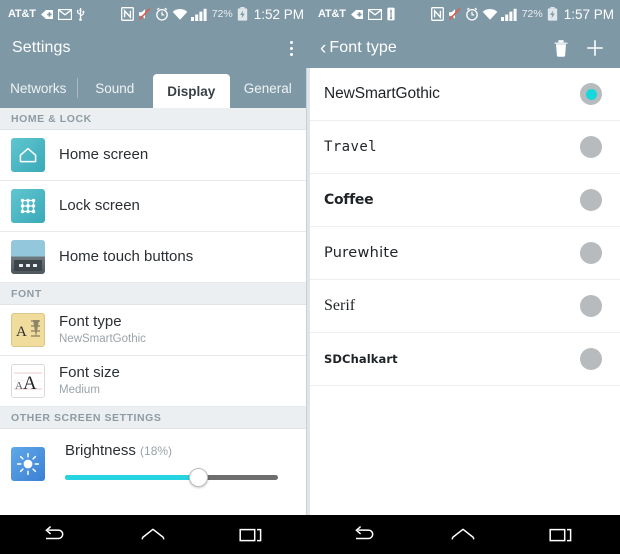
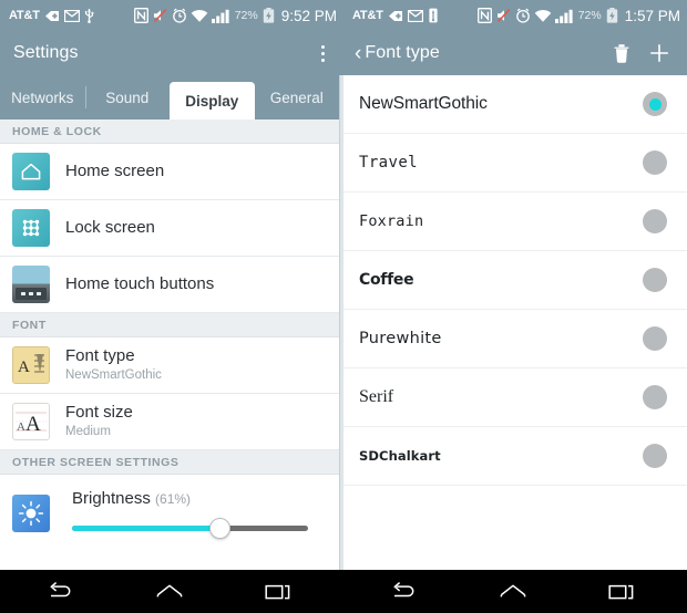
  AT&T
  72%
- 1:52 PM
+ 9:52 PM
  AT&T
  72%
  1:57 PM
  Settings
  ‹
  Font type
  Networks
  Sound
  Display
  General
  HOME & LOCK
  Home screen
  Lock screen
  Home touch buttons
  FONT
  A
  Font type
  NewSmartGothic
  A
  A
  Font size
  Medium
  OTHER SCREEN SETTINGS
- Brightness (18%)
+ Brightness (61%)
  NewSmartGothic
  Travel
+ Foxrain
  Coffee
  Purewhite
  Serif
  SDChalkart
